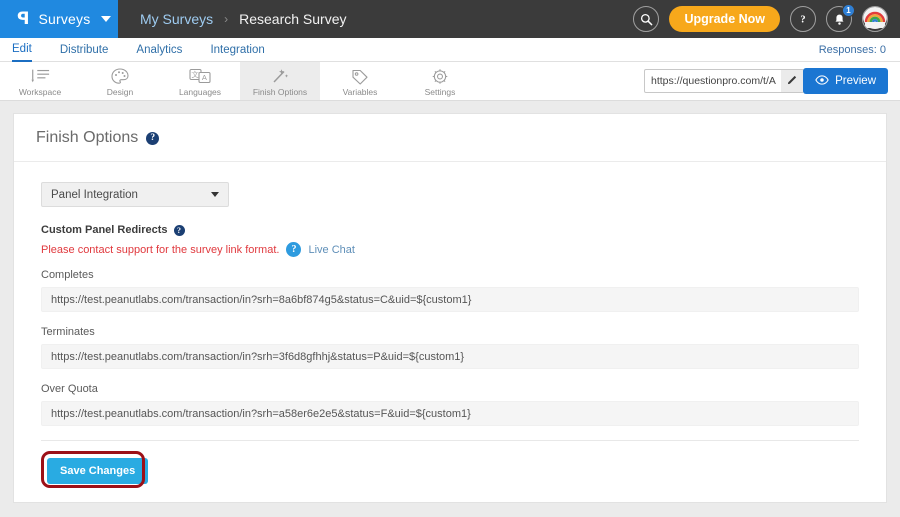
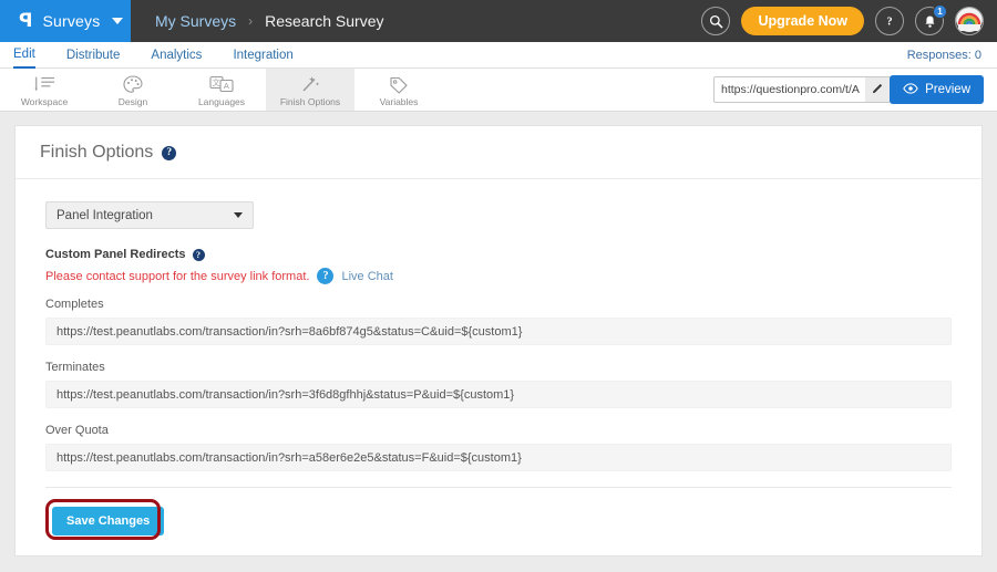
  Surveys
  My Surveys
  ›
  Research Survey
  Upgrade Now
  ?
  1
  Edit
  Distribute
  Analytics
  Integration
  Responses: 0
  Workspace
  Design
  文
  A
  Languages
  Finish Options
  Variables
- Settings
  https://questionpro.com/t/A
  Preview
  Finish Options
  ?
  Panel Integration
  Custom Panel Redirects
  ?
  Please contact support for the survey link format.
  ?
  Live Chat
  Completes
  https://test.peanutlabs.com/transaction/in?srh=8a6bf874g5&status=C&uid=${custom1}
  Terminates
  https://test.peanutlabs.com/transaction/in?srh=3f6d8gfhhj&status=P&uid=${custom1}
  Over Quota
  https://test.peanutlabs.com/transaction/in?srh=a58er6e2e5&status=F&uid=${custom1}
  Save Changes
